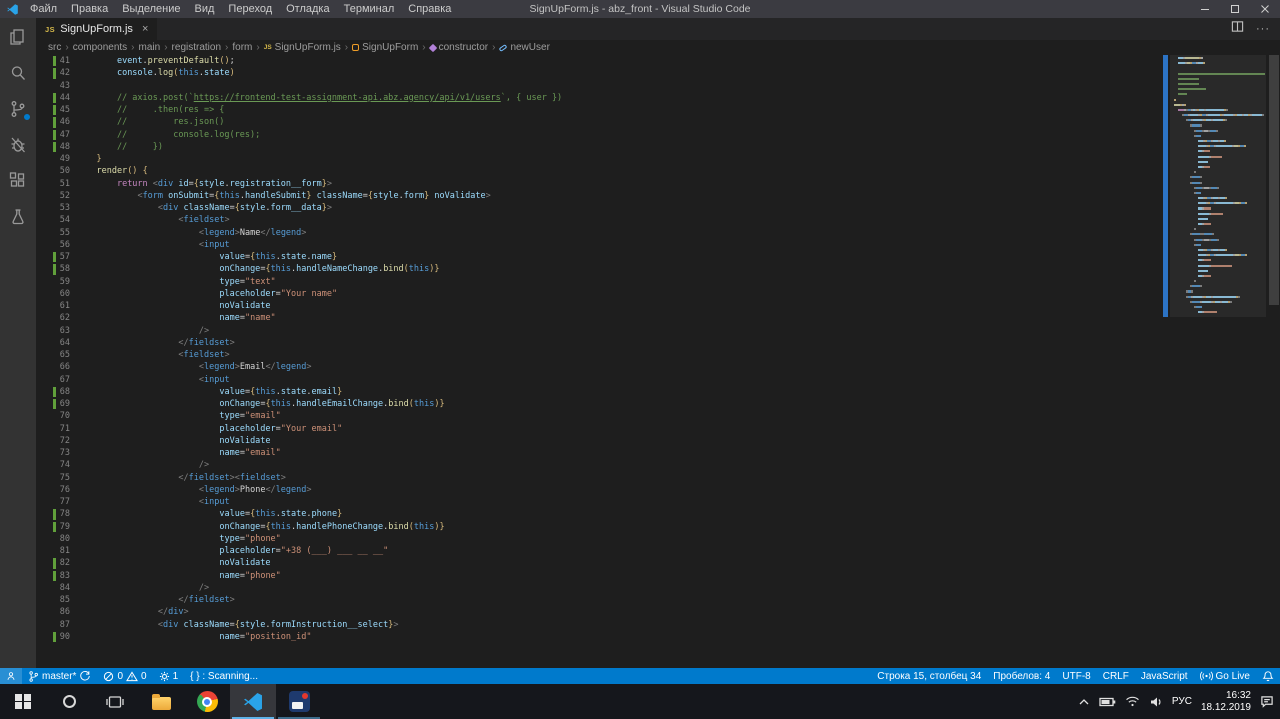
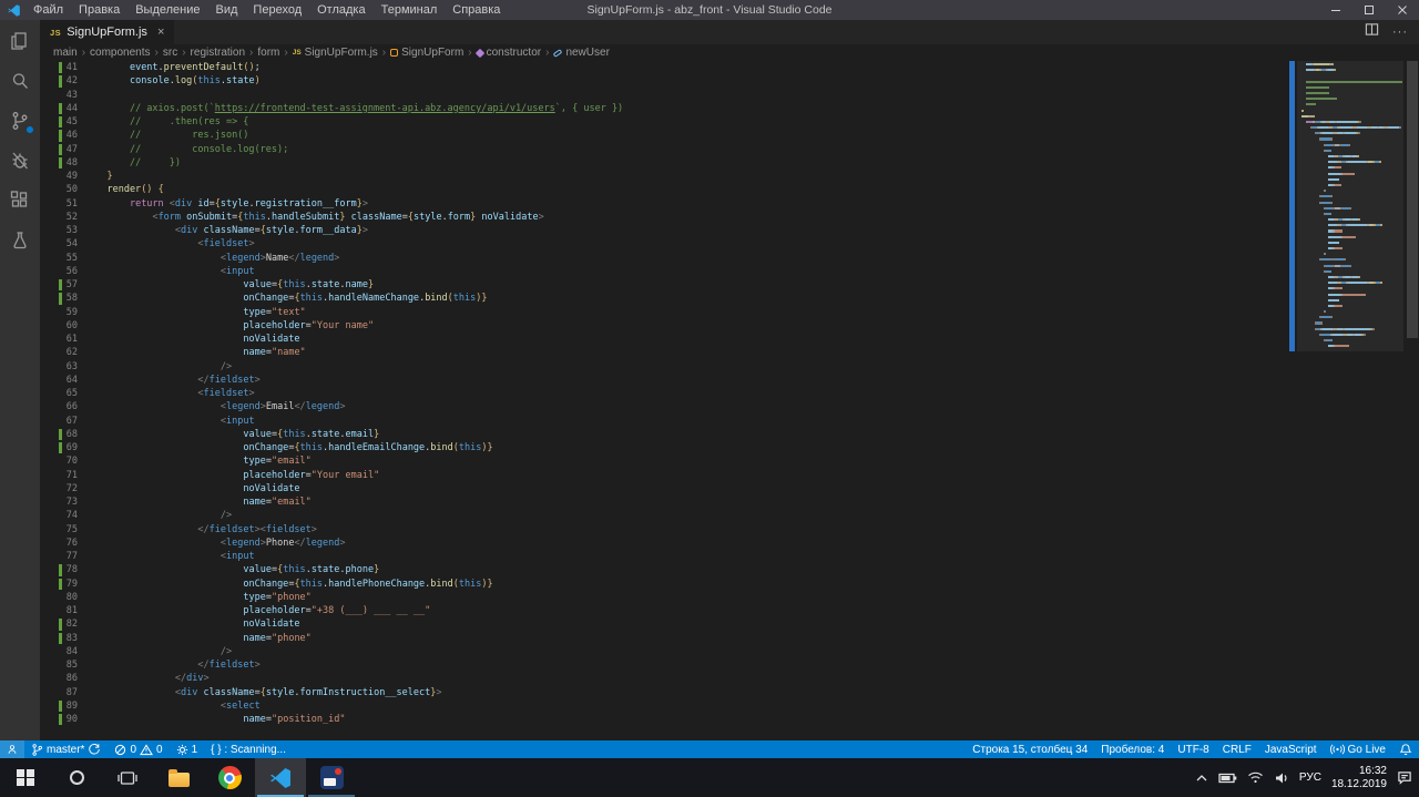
  Файл
  Правка
  Выделение
  Вид
  Переход
  Отладка
  Терминал
  Справка
  SignUpForm.js - abz_front - Visual Studio Code
  JS
  SignUpForm.js
  ×
  ···
- src
+ main
  ›
  components
  ›
- main
+ src
  ›
  registration
  ›
  form
  ›
  SignUpForm.js
  ›
  SignUpForm
  ›
  constructor
  ›
  newUser
  41
  event.preventDefault();
  42
  console.log(this.state)
  43
  44
  // axios.post(`https://frontend-test-assignment-api.abz.agency/api/v1/users`, { user })
  45
  // .then(res => {
  46
  // res.json()
  47
  // console.log(res);
  48
  // })
  49
  }
  50
  render() {
  51
  return <div id={style.registration__form}>
  52
  <form onSubmit={this.handleSubmit} className={style.form} noValidate>
  53
  <div className={style.form__data}>
  54
  <fieldset>
  55
  <legend>Name</legend>
  56
  <input
  57
  value={this.state.name}
  58
  onChange={this.handleNameChange.bind(this)}
  59
  type="text"
  60
  placeholder="Your name"
  61
  noValidate
  62
  name="name"
  63
  />
  64
  </fieldset>
  65
  <fieldset>
  66
  <legend>Email</legend>
  67
  <input
  68
  value={this.state.email}
  69
  onChange={this.handleEmailChange.bind(this)}
  70
  type="email"
  71
  placeholder="Your email"
  72
  noValidate
  73
  name="email"
  74
  />
  75
  </fieldset><fieldset>
  76
  <legend>Phone</legend>
  77
  <input
  78
  value={this.state.phone}
  79
  onChange={this.handlePhoneChange.bind(this)}
  80
  type="phone"
  81
  placeholder="+38 (___) ___ __ __"
  82
  noValidate
  83
  name="phone"
  84
  />
  85
  </fieldset>
  86
  </div>
  87
  <div className={style.formInstruction__select}>
+ 89
+ <select
  90
  name="position_id"
  master*
  0
  0
  1
  { } : Scanning...
  Строка 15, столбец 34
  Пробелов: 4
  UTF-8
  CRLF
  JavaScript
  Go Live
  РУС
  16:32
  18.12.2019
